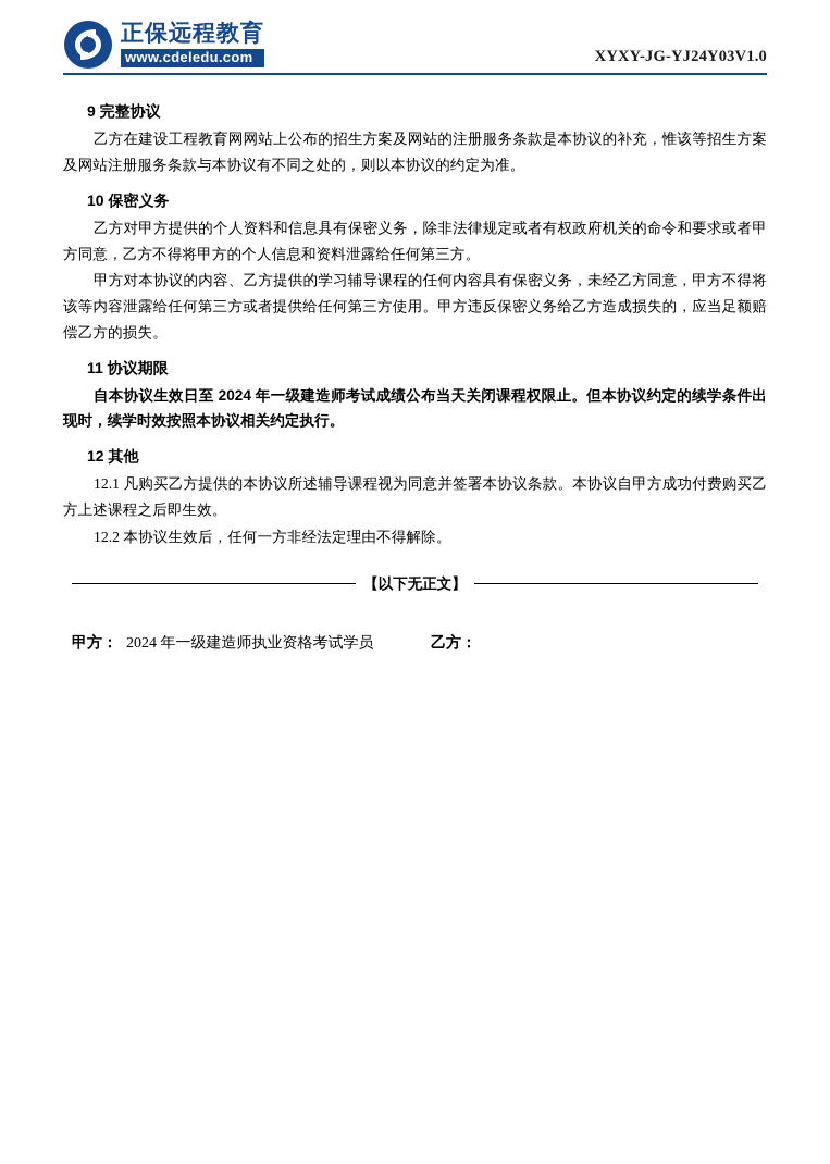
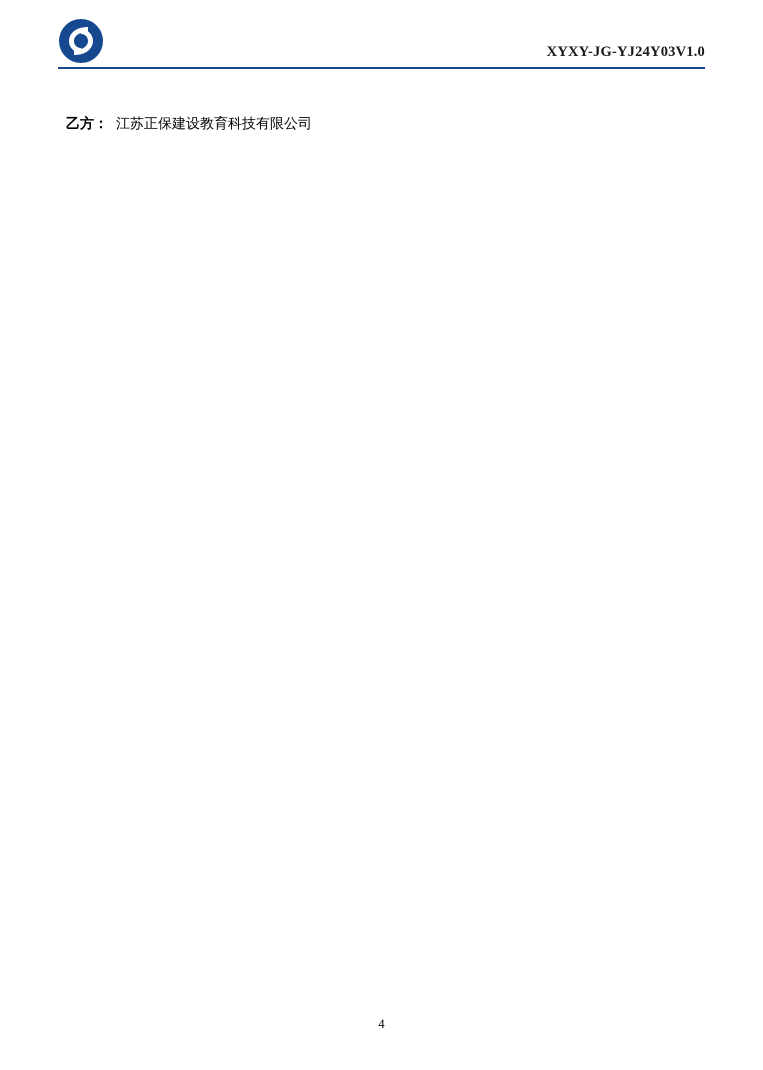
- 正保远程教育
- www.cdeledu.com
  XYXY-JG-YJ24Y03V1.0
- 9 完整协议
- 乙方在建设工程教育网网站上公布的招生方案及网站的注册服务条款是本协议的补充，惟该等招生方案及网站注册服务条款与本协议有不同之处的，则以本协议的约定为准。
- 10 保密义务
- 乙方对甲方提供的个人资料和信息具有保密义务，除非法律规定或者有权政府机关的命令和要求或者甲方同意，乙方不得将甲方的个人信息和资料泄露给任何第三方。
- 甲方对本协议的内容、乙方提供的学习辅导课程的任何内容具有保密义务，未经乙方同意，甲方不得将该等内容泄露给任何第三方或者提供给任何第三方使用。甲方违反保密义务给乙方造成损失的，应当足额赔偿乙方的损失。
- 11 协议期限
- 自本协议生效日至 2024 年一级建造师考试成绩公布当天关闭课程权限止。但本协议约定的续学条件出现时，续学时效按照本协议相关约定执行。
- 12 其他
- 12.1 凡购买乙方提供的本协议所述辅导课程视为同意并签署本协议条款。本协议自甲方成功付费购买乙方上述课程之后即生效。
- 12.2 本协议生效后，任何一方非经法定理由不得解除。
- 【以下无正文】
- 甲方：
- 2024 年一级建造师执业资格考试学员
  乙方：
+ 江苏正保建设教育科技有限公司
+ 4
